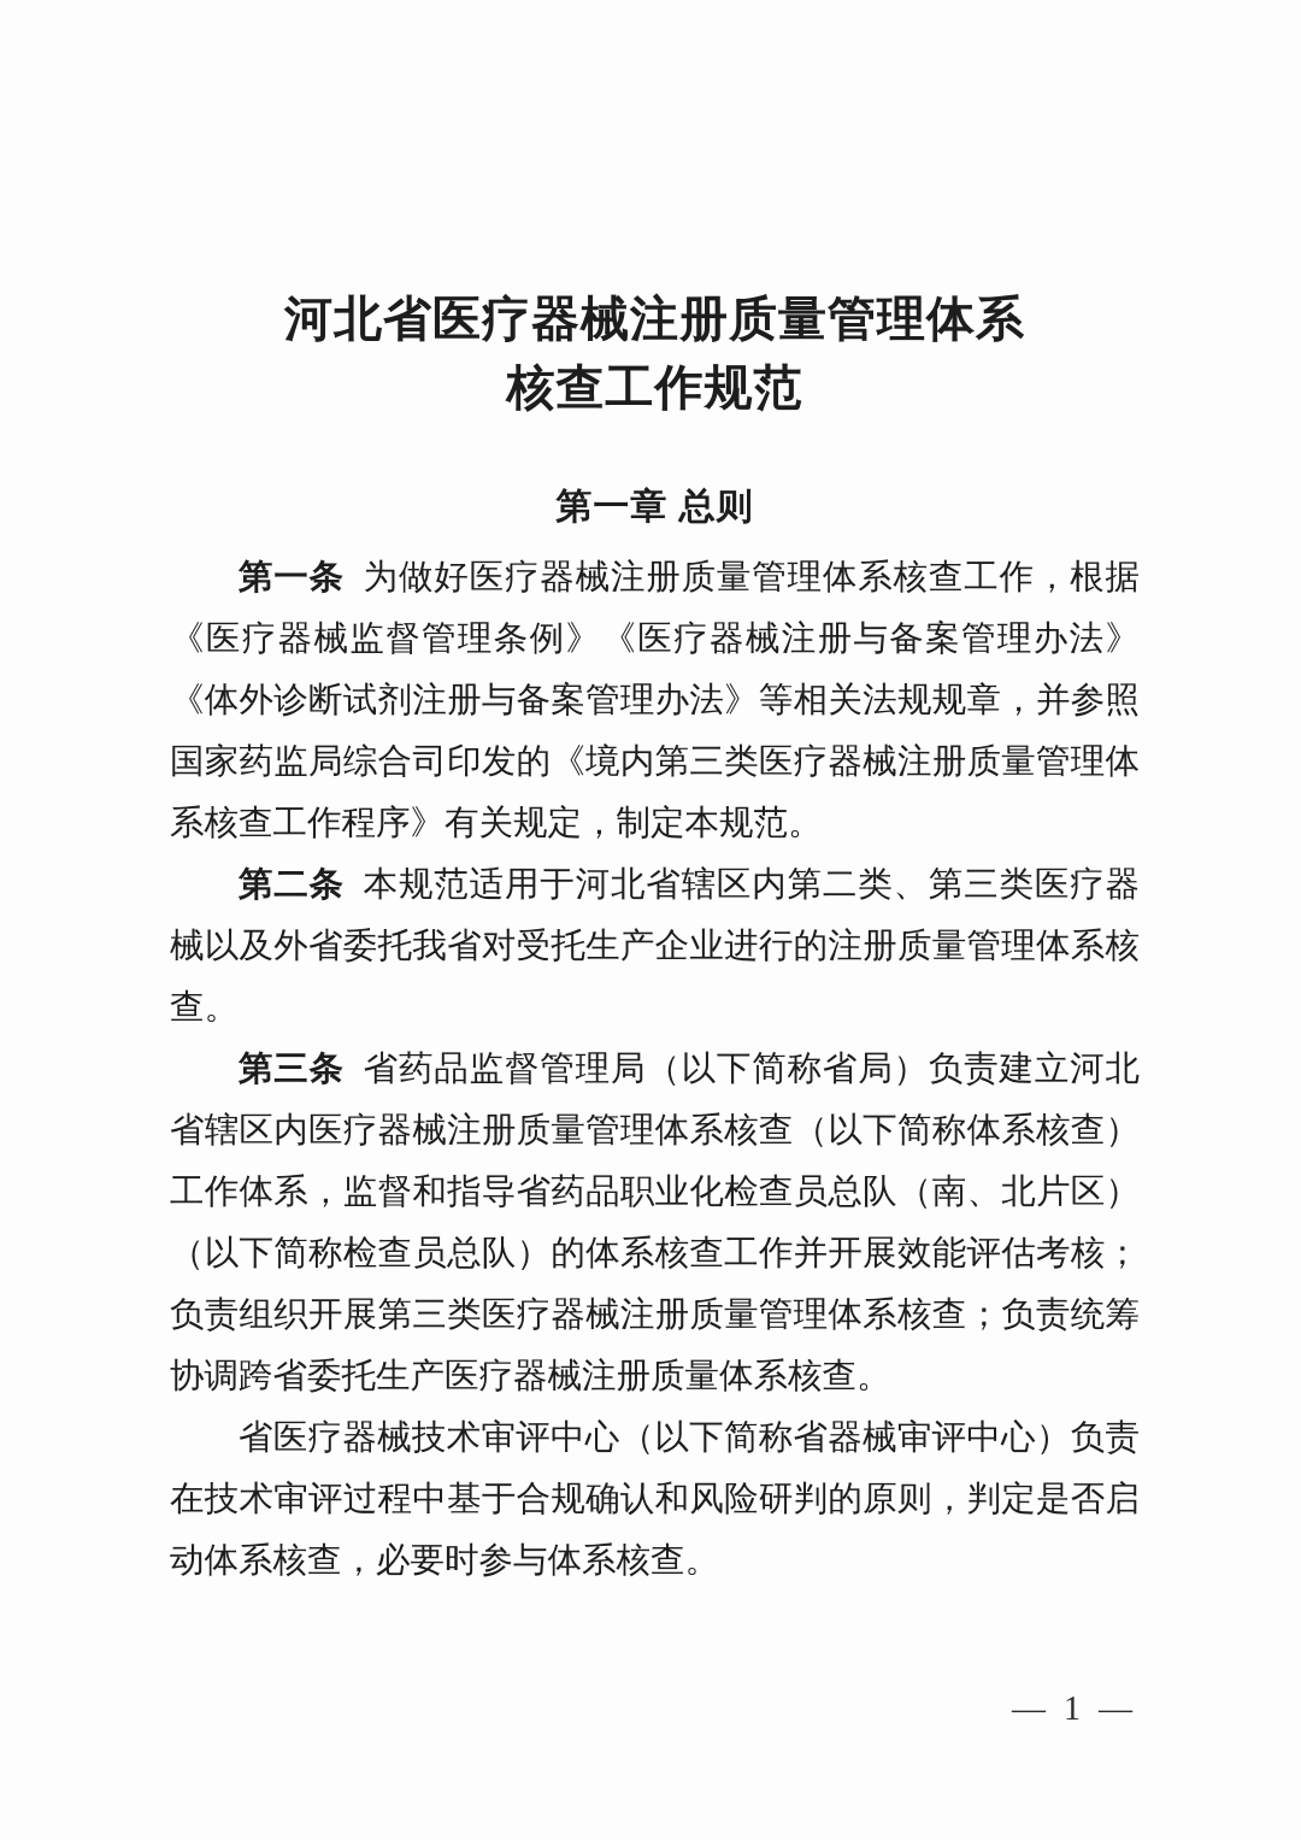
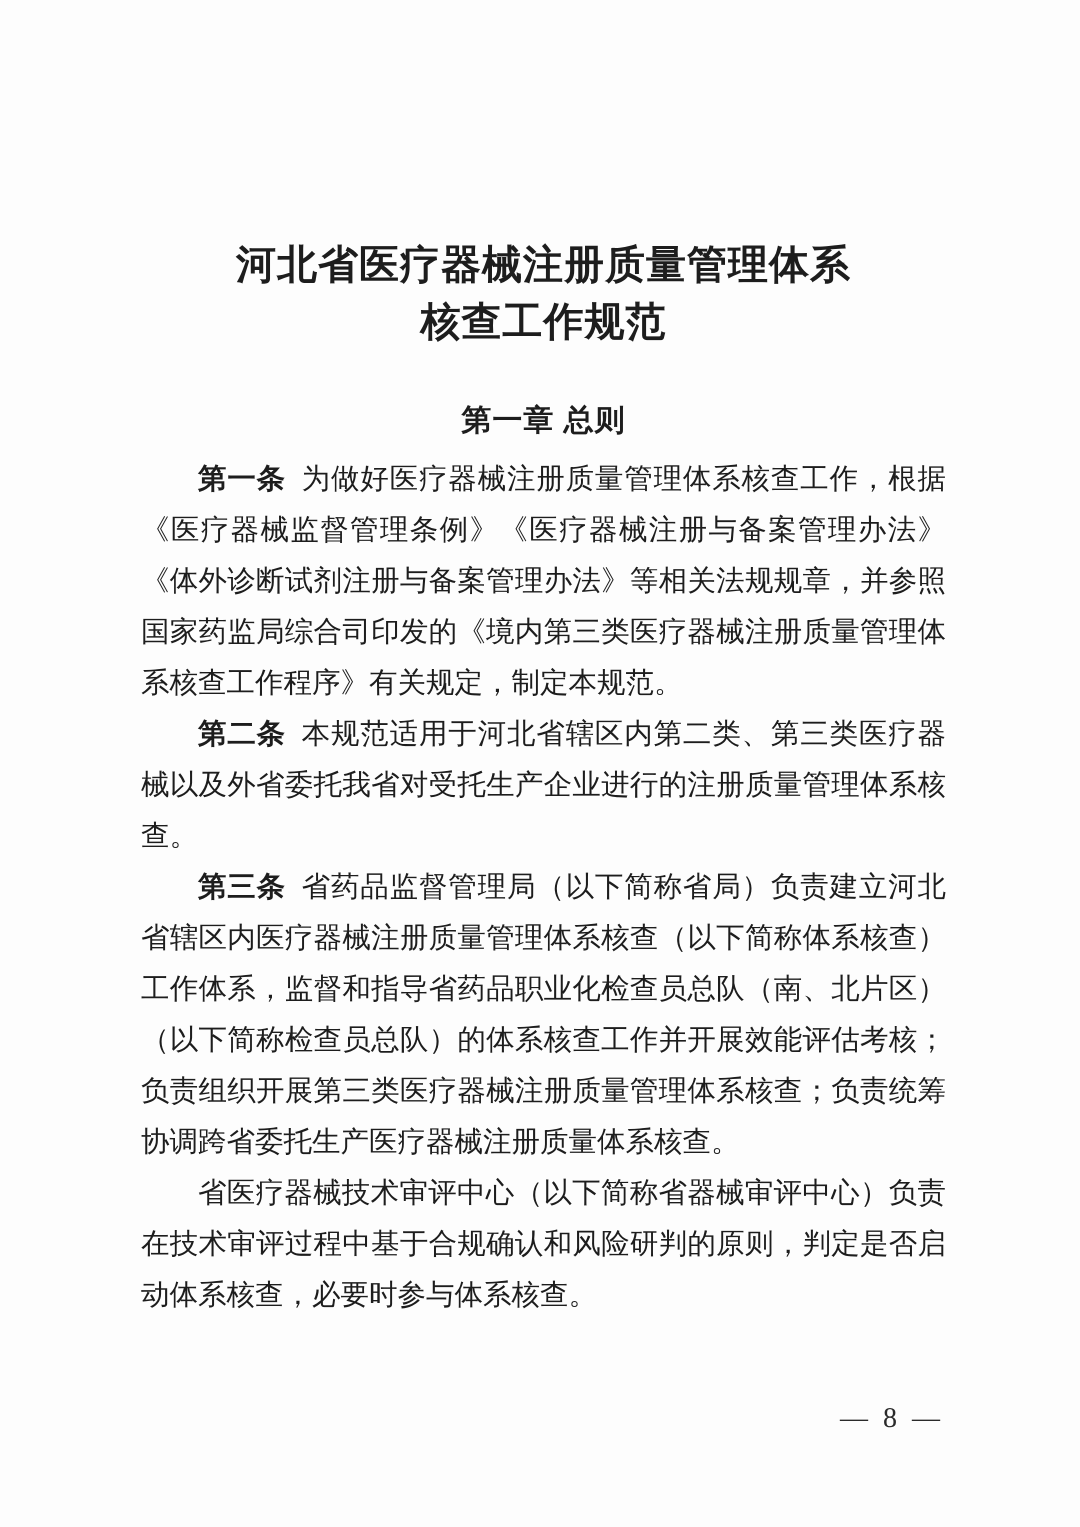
  河北省医疗器械注册质量管理体系
  核查工作规范
  第一章 总则
  第一条 为做好医疗器械注册质量管理体系核查工作，根据《医疗器械监督管理条例》《医疗器械注册与备案管理办法》《体外诊断试剂注册与备案管理办法》等相关法规规章，并参照国家药监局综合司印发的《境内第三类医疗器械注册质量管理体系核查工作程序》有关规定，制定本规范。
  第二条 本规范适用于河北省辖区内第二类、第三类医疗器械以及外省委托我省对受托生产企业进行的注册质量管理体系核查。
  第三条 省药品监督管理局（以下简称省局）负责建立河北省辖区内医疗器械注册质量管理体系核查（以下简称体系核查）工作体系，监督和指导省药品职业化检查员总队（南、北片区）（以下简称检查员总队）的体系核查工作并开展效能评估考核；负责组织开展第三类医疗器械注册质量管理体系核查；负责统筹协调跨省委托生产医疗器械注册质量体系核查。
  省医疗器械技术审评中心（以下简称省器械审评中心）负责在技术审评过程中基于合规确认和风险研判的原则，判定是否启动体系核查，必要时参与体系核查。
- — 1 —
+ — 8 —
